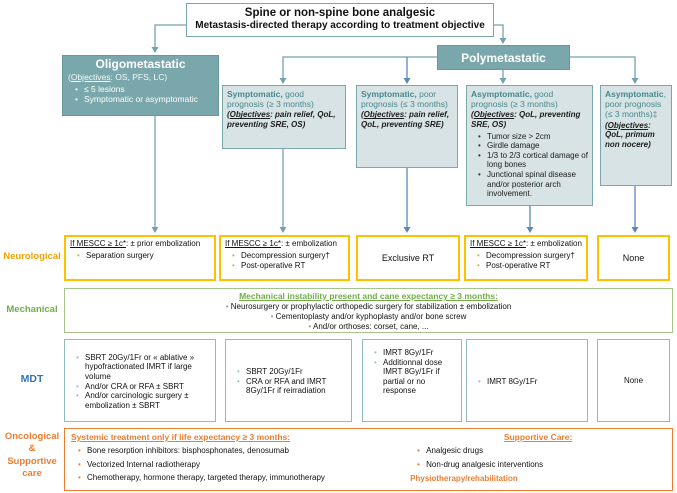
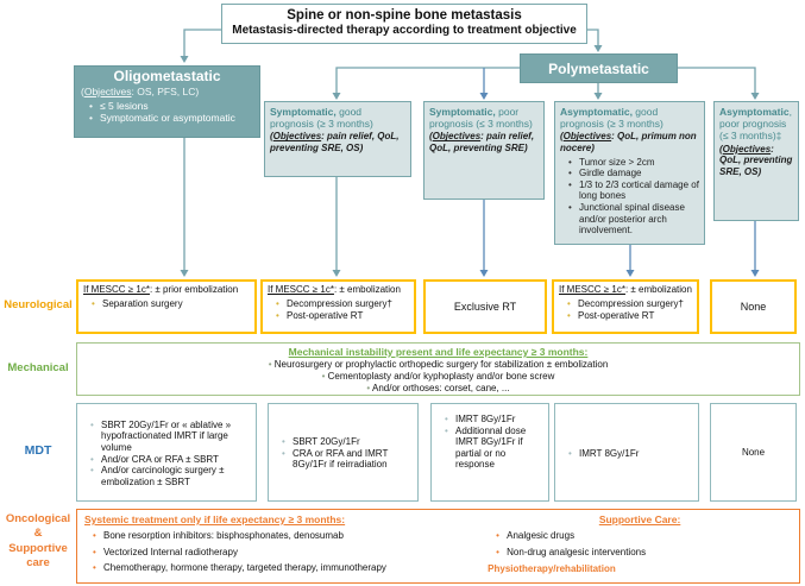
- Spine or non-spine bone analgesic
+ Spine or non-spine bone metastasis
  Metastasis-directed therapy according to treatment objective
  Oligometastatic
  (Objectives: OS, PFS, LC)
  ≤ 5 lesions
  Symptomatic or asymptomatic
  Polymetastatic
  Symptomatic, good prognosis (≥ 3 months)
  (Objectives: pain relief, QoL, preventing SRE, OS)
  Symptomatic, poor prognosis (≤ 3 months)
  (Objectives: pain relief, QoL, preventing SRE)
  Asymptomatic, good prognosis (≥ 3 months)
- (Objectives: QoL, preventing SRE, OS)
+ (Objectives: QoL, primum non nocere)
  Tumor size > 2cm
  Girdle damage
  1/3 to 2/3 cortical damage of long bones
  Junctional spinal disease and/or posterior arch involvement.
  Asymptomatic, poor prognosis (≤ 3 months)‡
- (Objectives: QoL, primum non nocere)
+ (Objectives: QoL, preventing SRE, OS)
  Neurological
  Mechanical
  MDT
  Oncological
  &
  Supportive
  care
  If MESCC ≥ 1c*: ± prior embolization
  Separation surgery
  If MESCC ≥ 1c*: ± embolization
  Decompression surgery†
  Post-operative RT
  Exclusive RT
  If MESCC ≥ 1c*: ± embolization
  Decompression surgery†
  Post-operative RT
  None
- Mechanical instability present and cane expectancy ≥ 3 months:
+ Mechanical instability present and life expectancy ≥ 3 months:
  Neurosurgery or prophylactic orthopedic surgery for stabilization ± embolization
  Cementoplasty and/or kyphoplasty and/or bone screw
  And/or orthoses: corset, cane, ...
  SBRT 20Gy/1Fr or « ablative » hypofractionated IMRT if large volume
  And/or CRA or RFA ± SBRT
  And/or carcinologic surgery ± embolization ± SBRT
  SBRT 20Gy/1Fr
  CRA or RFA and IMRT 8Gy/1Fr if reirradiation
  IMRT 8Gy/1Fr
  Additionnal dose IMRT 8Gy/1Fr if partial or no response
  IMRT 8Gy/1Fr
  None
  Systemic treatment only if life expectancy ≥ 3 months:
  Bone resorption inhibitors: bisphosphonates, denosumab
  Vectorized Internal radiotherapy
  Chemotherapy, hormone therapy, targeted therapy, immunotherapy
  Supportive Care:
  Analgesic drugs
  Non-drug analgesic interventions
  Physiotherapy/rehabilitation
